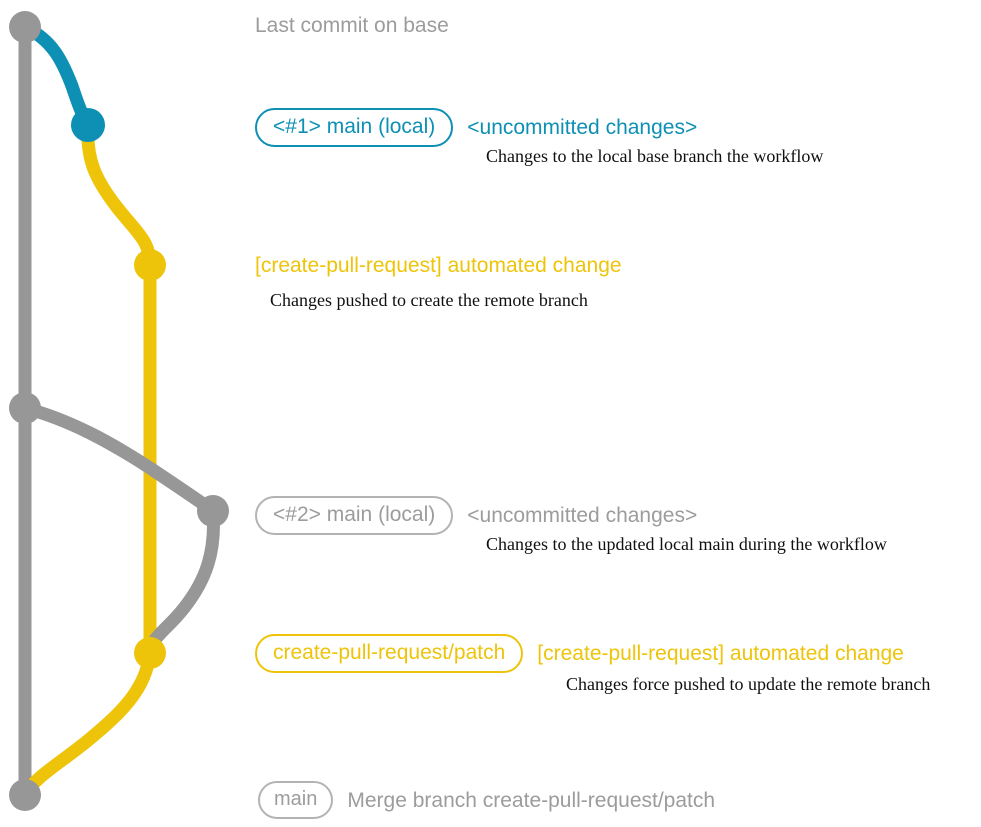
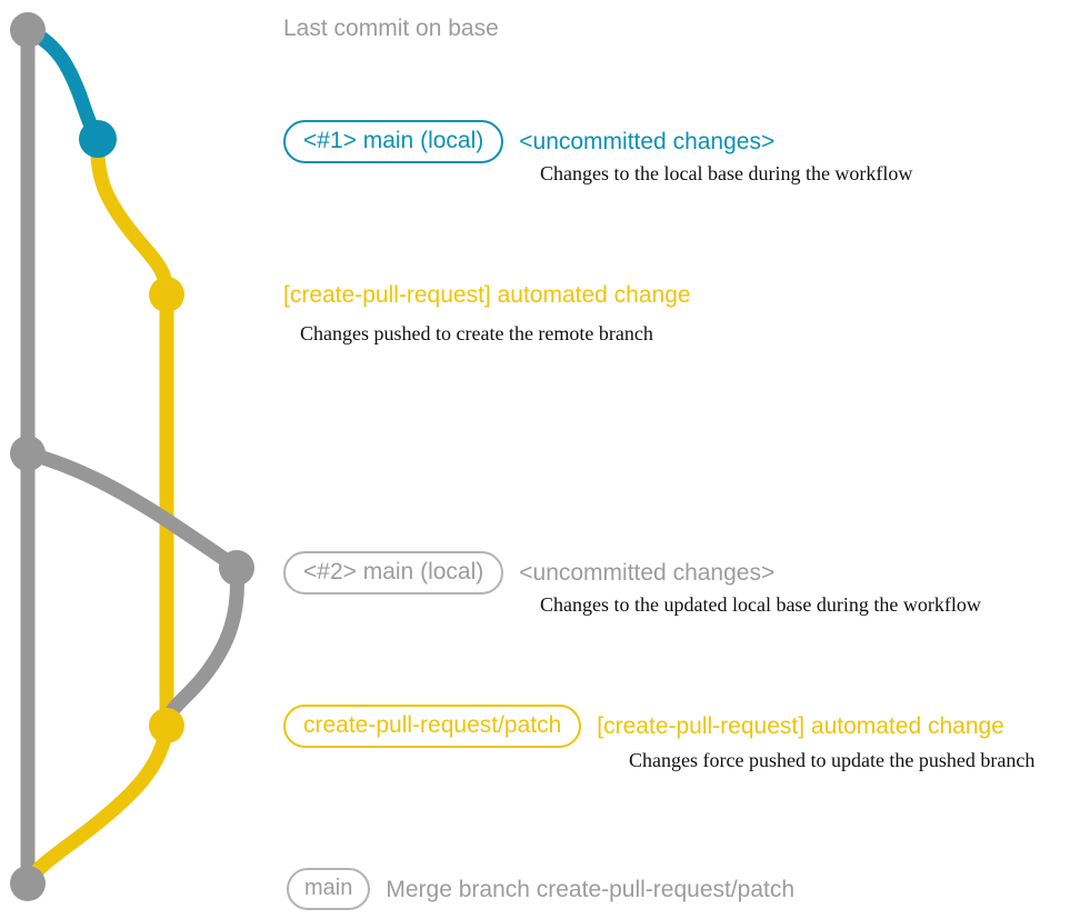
  Last commit on base
  <#1> main (local)
  <uncommitted changes>
- Changes to the local base branch the workflow
+ Changes to the local base during the workflow
  [create-pull-request] automated change
  Changes pushed to create the remote branch
  <#2> main (local)
  <uncommitted changes>
- Changes to the updated local main during the workflow
+ Changes to the updated local base during the workflow
  create-pull-request/patch
  [create-pull-request] automated change
- Changes force pushed to update the remote branch
+ Changes force pushed to update the pushed branch
  main
  Merge branch create-pull-request/patch
